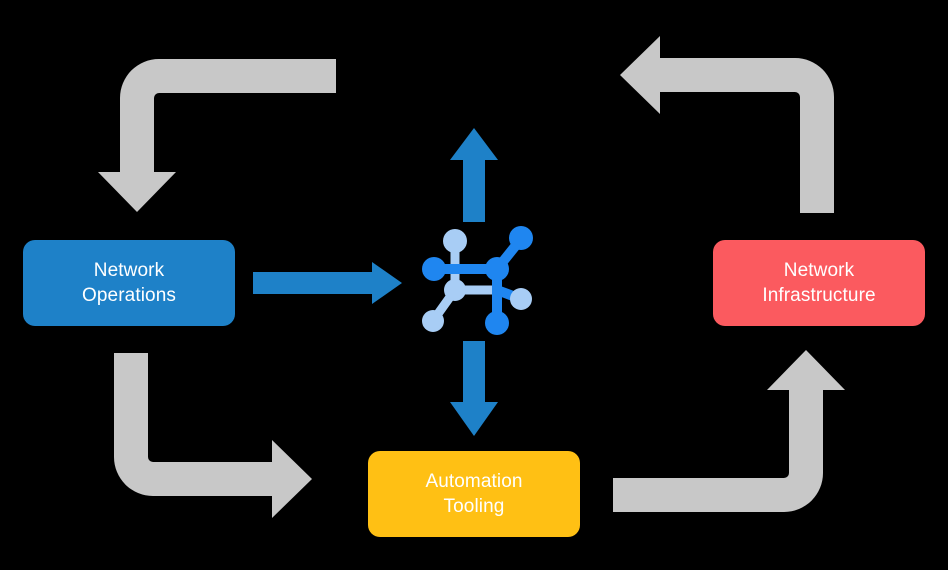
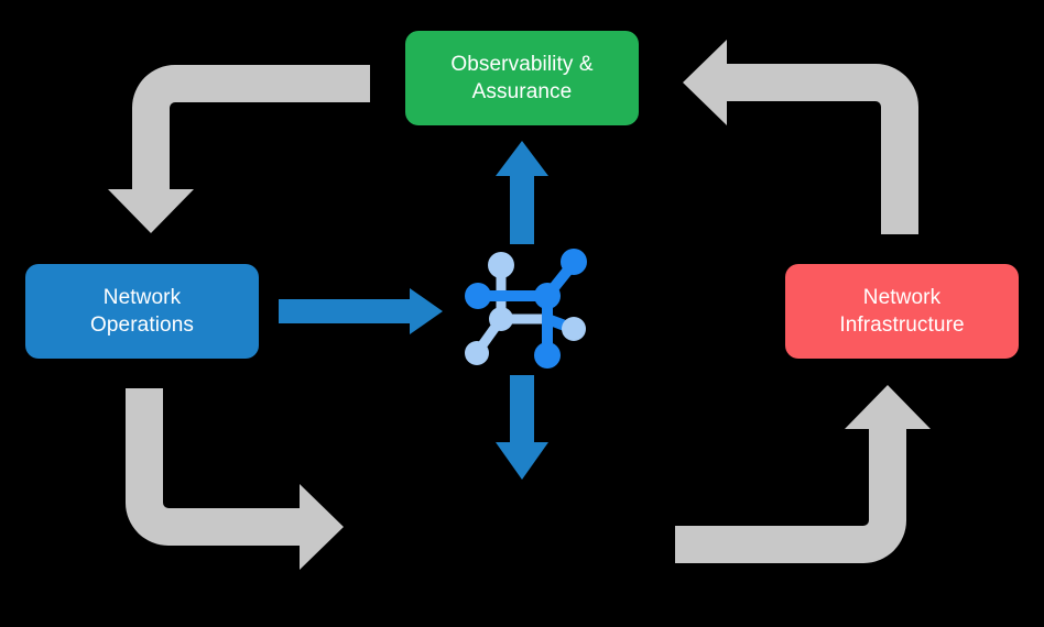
+ Observability &
+ Assurance
  Network
  Operations
  Network
  Infrastructure
- Automation
- Tooling
